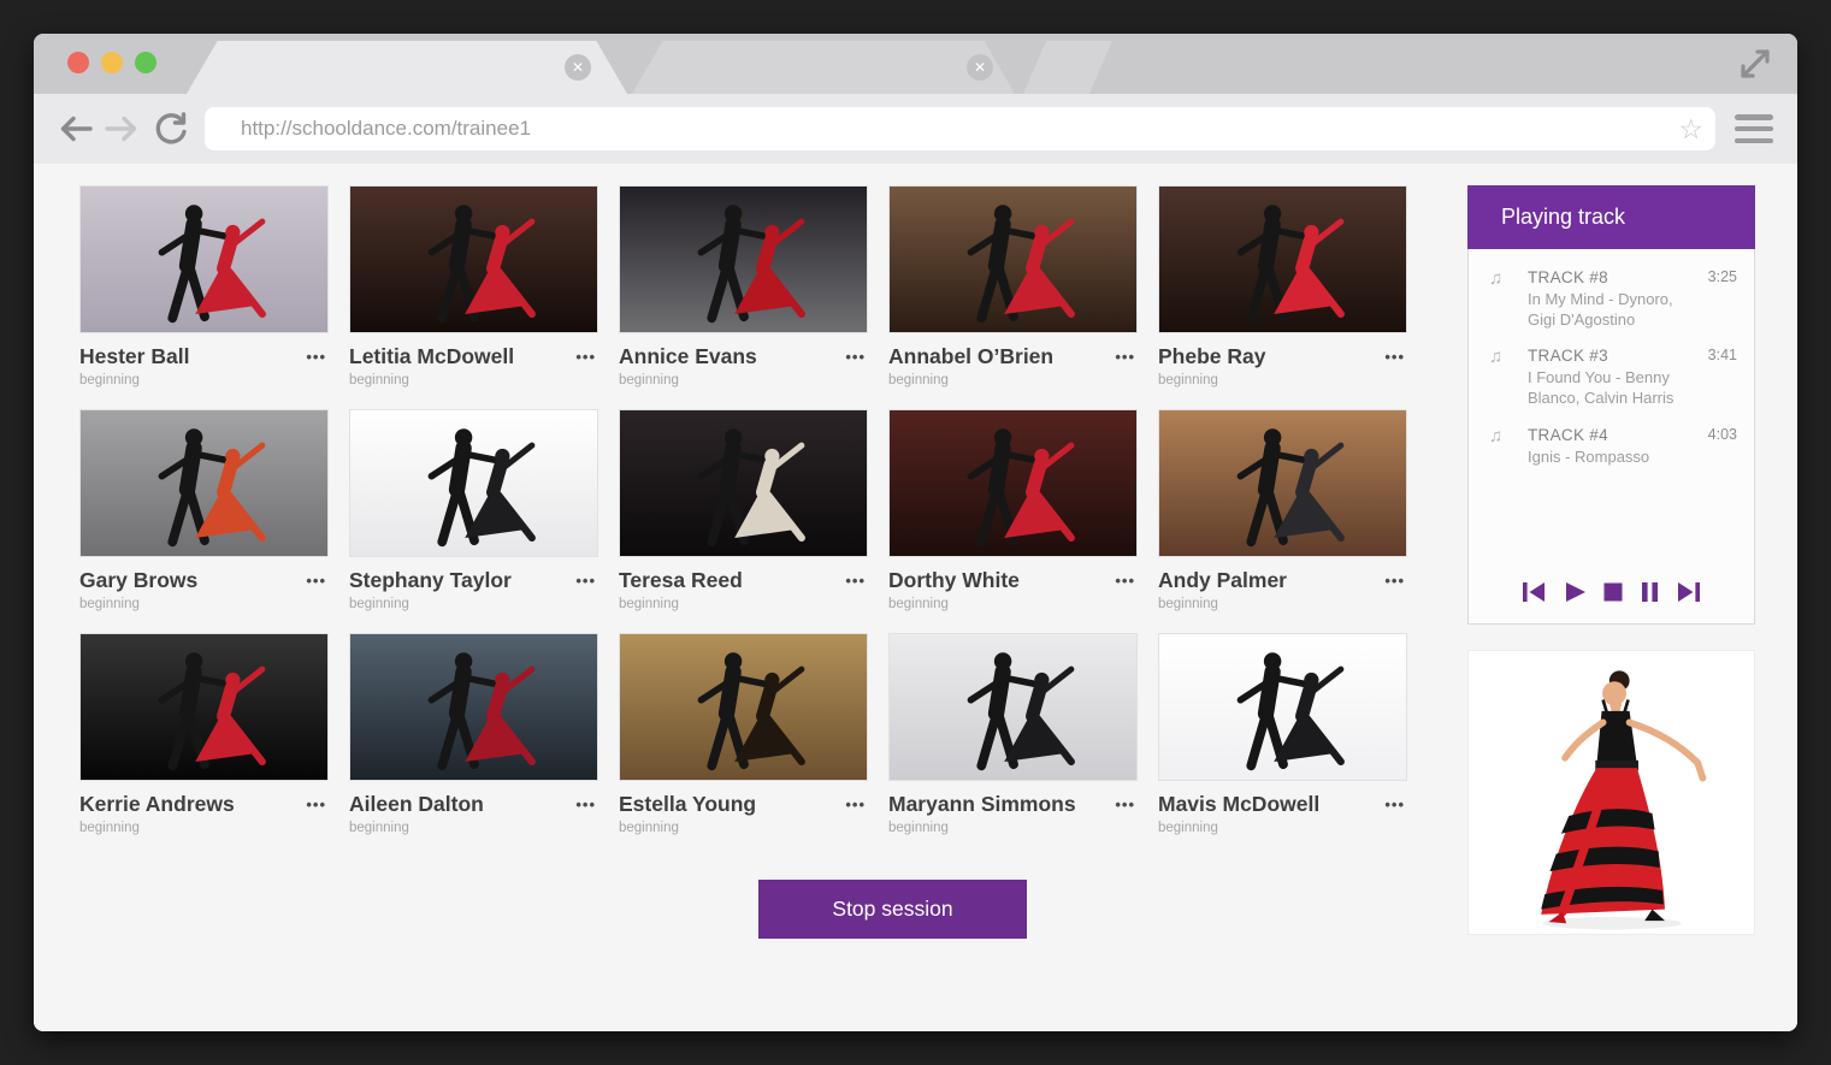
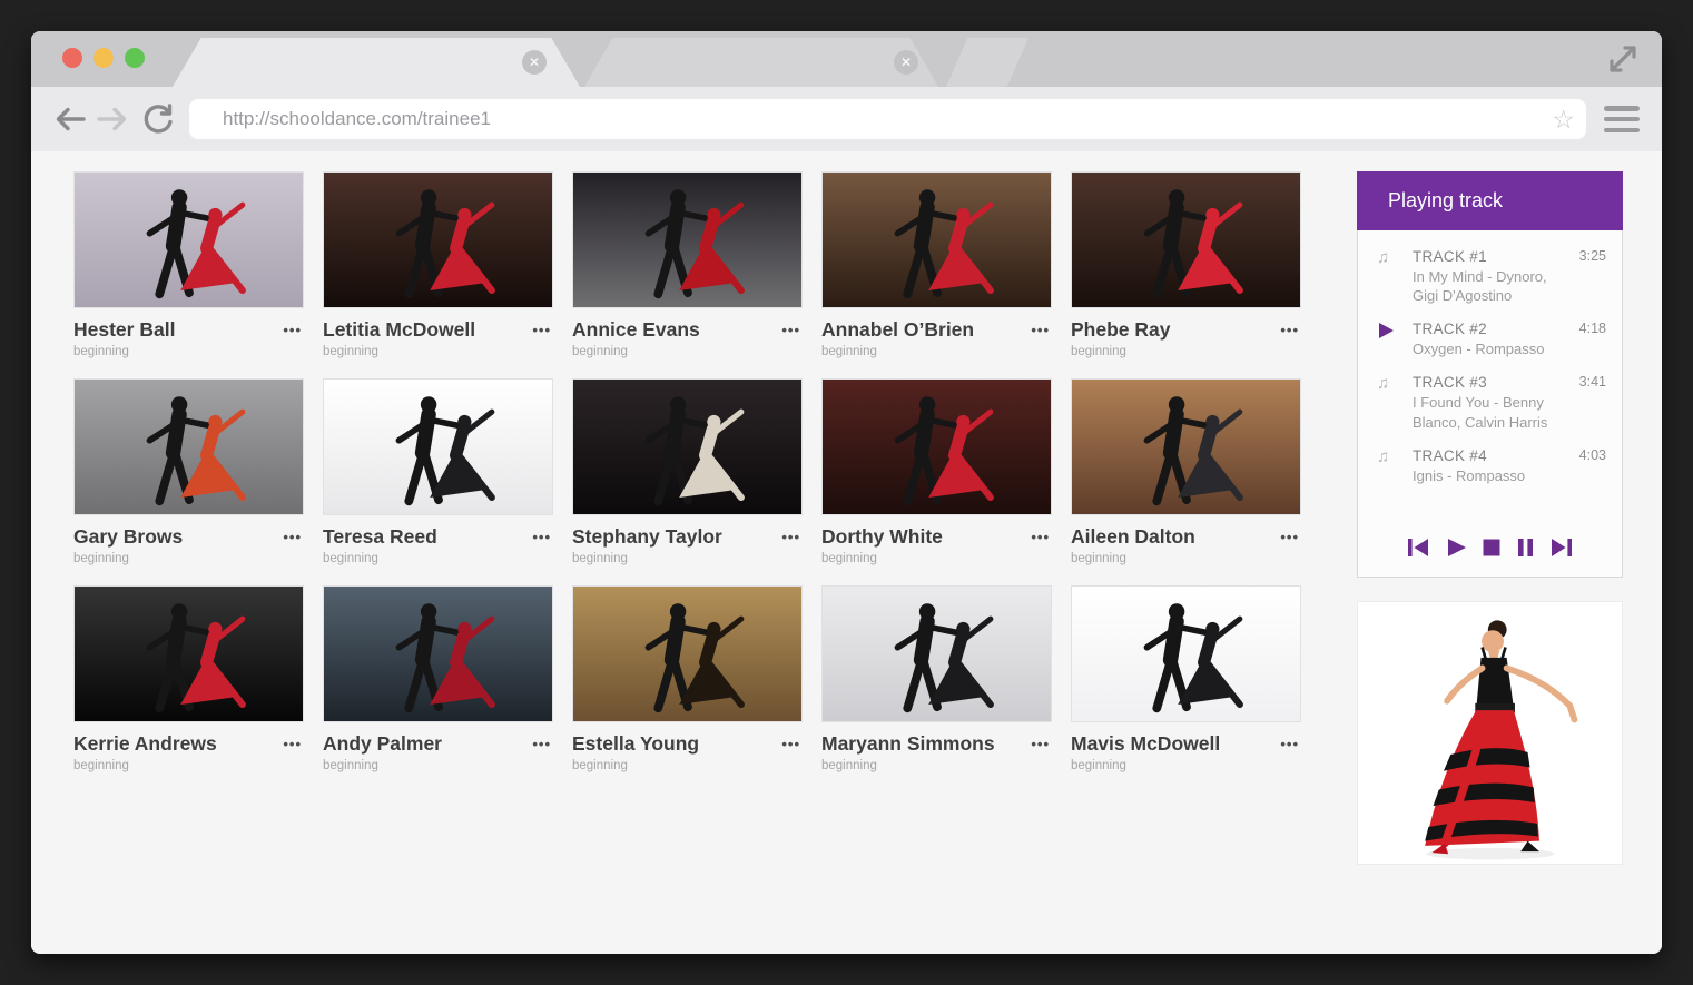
  ✕
  ✕
  http://schooldance.com/trainee1
  ☆
  Hester Ball
  •••
  beginning
  Letitia McDowell
  •••
  beginning
  Annice Evans
  •••
  beginning
  Annabel O’Brien
  •••
  beginning
  Phebe Ray
  •••
  beginning
  Gary Brows
  •••
  beginning
- Stephany Taylor
+ Teresa Reed
  •••
  beginning
- Teresa Reed
+ Stephany Taylor
  •••
  beginning
  Dorthy White
  •••
  beginning
- Andy Palmer
+ Aileen Dalton
  •••
  beginning
  Kerrie Andrews
  •••
  beginning
- Aileen Dalton
+ Andy Palmer
  •••
  beginning
  Estella Young
  •••
  beginning
  Maryann Simmons
  •••
  beginning
  Mavis McDowell
  •••
  beginning
  Playing track
  ♫
- TRACK #8
+ TRACK #1
  In My Mind - Dynoro, Gigi D'Agostino
  3:25
+ TRACK #2
+ Oxygen - Rompasso
+ 4:18
  ♫
  TRACK #3
  I Found You - Benny Blanco, Calvin Harris
  3:41
  ♫
  TRACK #4
  Ignis - Rompasso
  4:03
- Stop session
